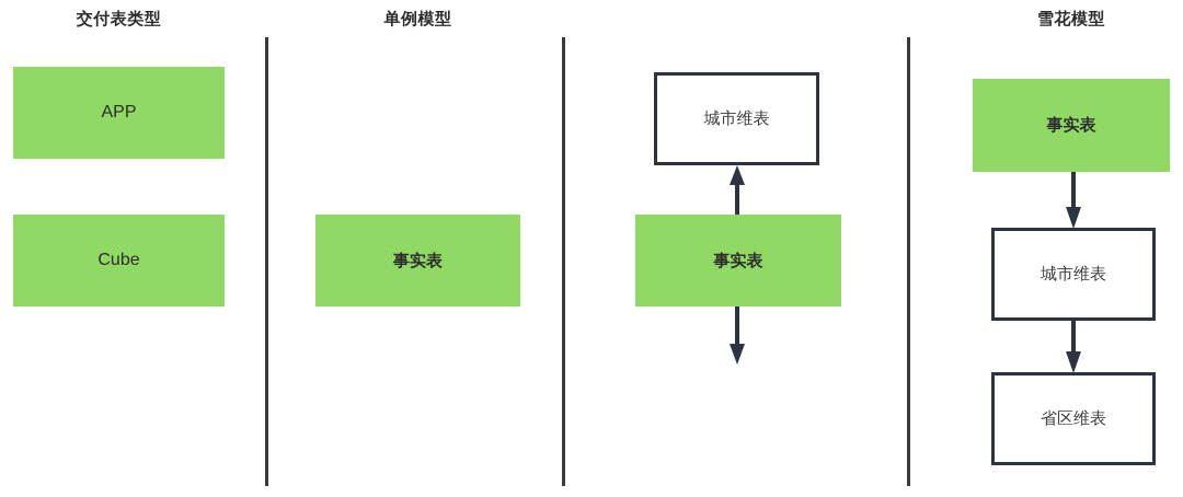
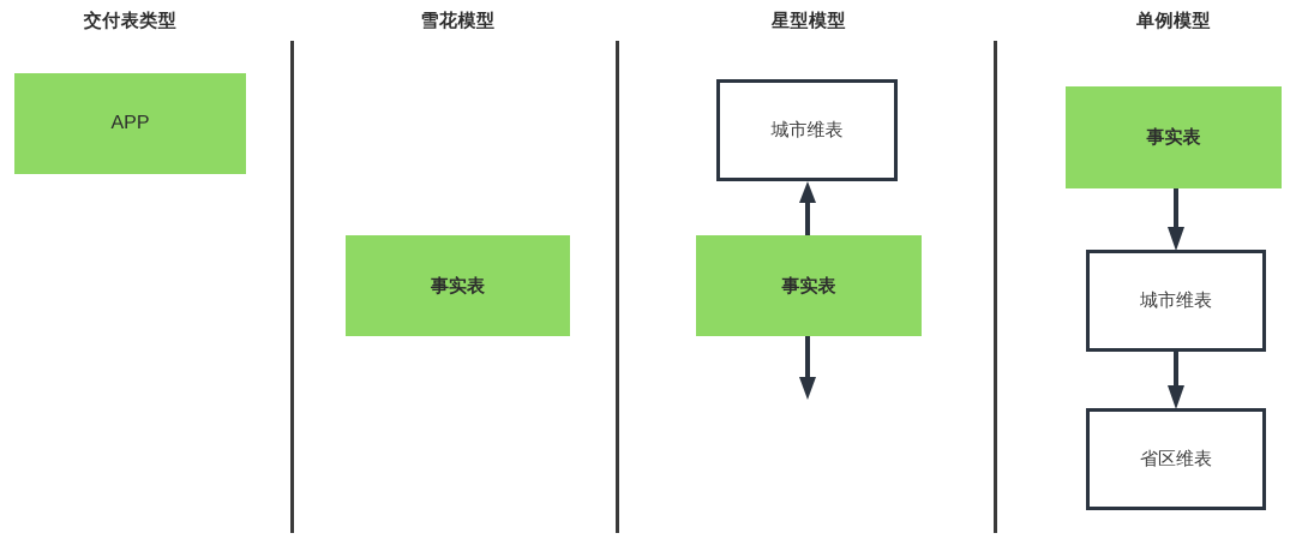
  交付表类型
- 单例模型
+ 雪花模型
+ 星型模型
- 雪花模型
+ 单例模型
  APP
- Cube
  事实表
  城市维表
  事实表
  事实表
  城市维表
  省区维表
